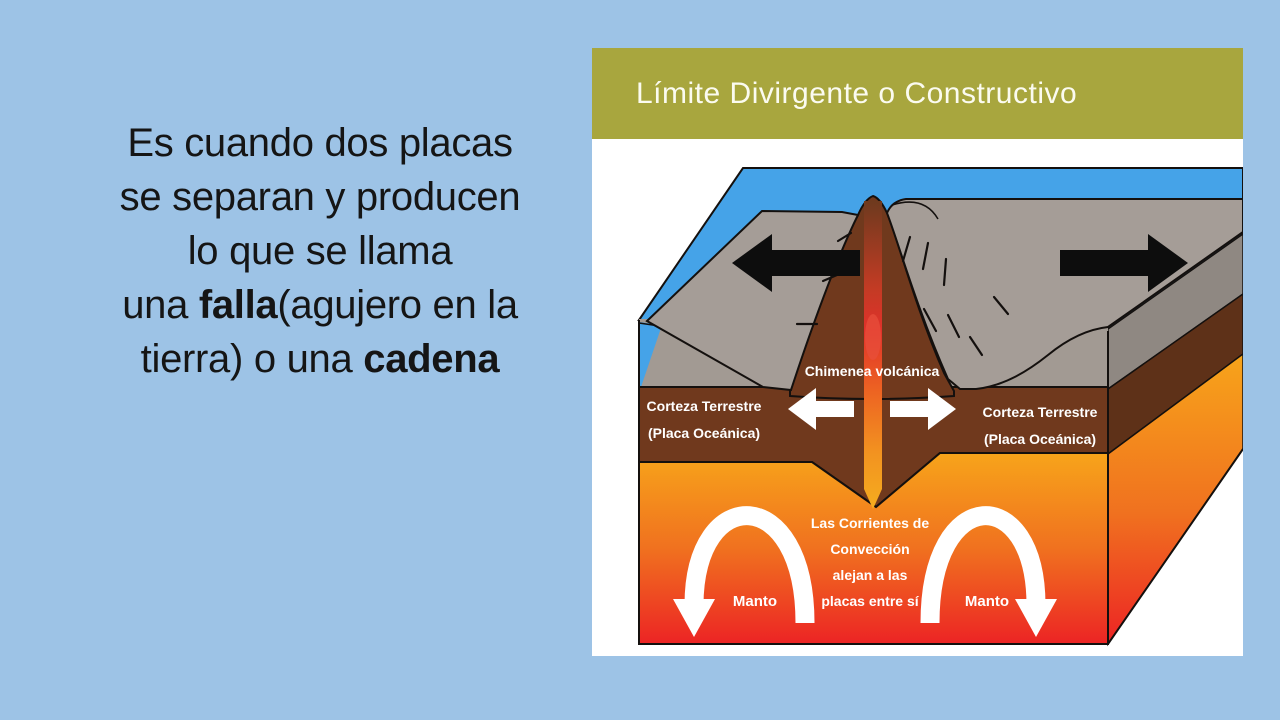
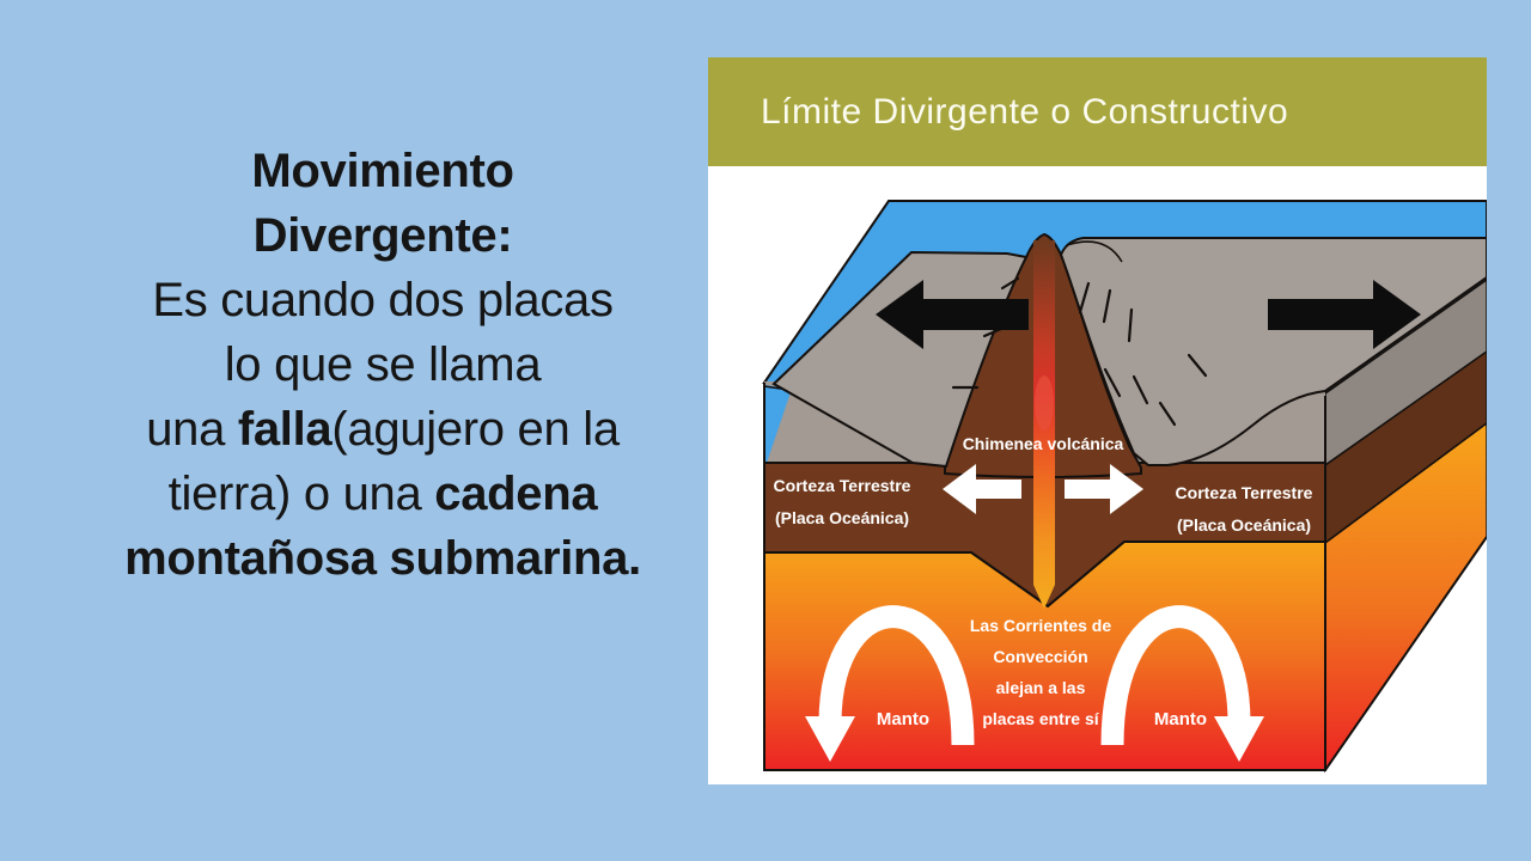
+ Movimiento
+ Divergente:
  Es cuando dos placas
- se separan y producen
  lo que se llama
  una falla(agujero en la
  tierra) o una cadena
+ montañosa submarina.
  Límite Divirgente o Constructivo
  Chimenea volcánica
  Corteza Terrestre
  (Placa Oceánica)
  Corteza Terrestre
  (Placa Oceánica)
  Las Corrientes de
  Convección
  alejan a las
  placas entre sí
  Manto
  Manto
